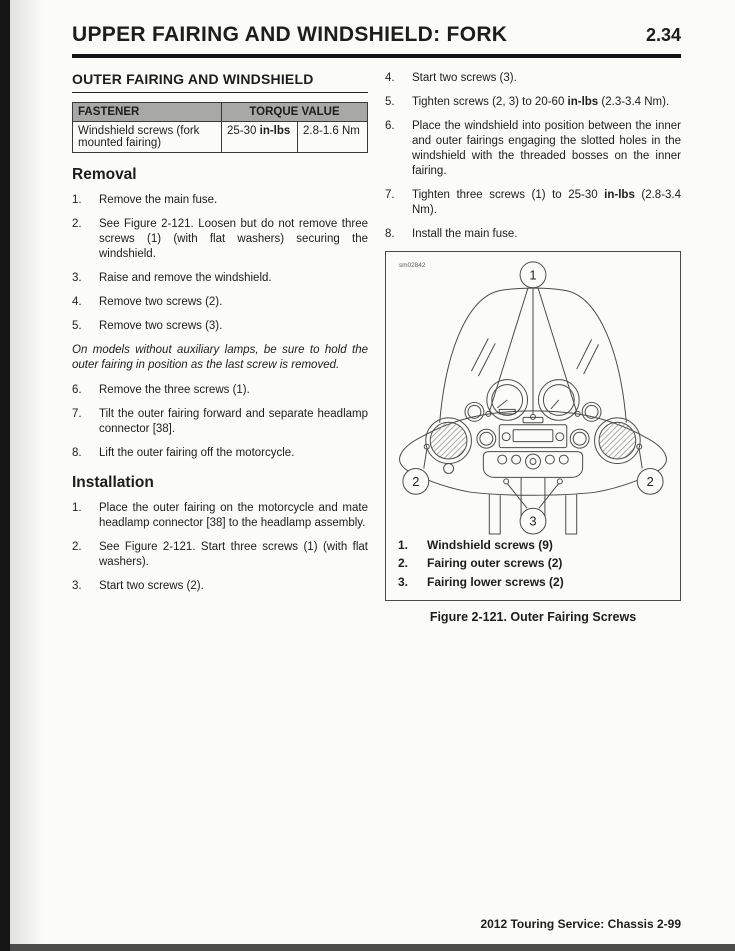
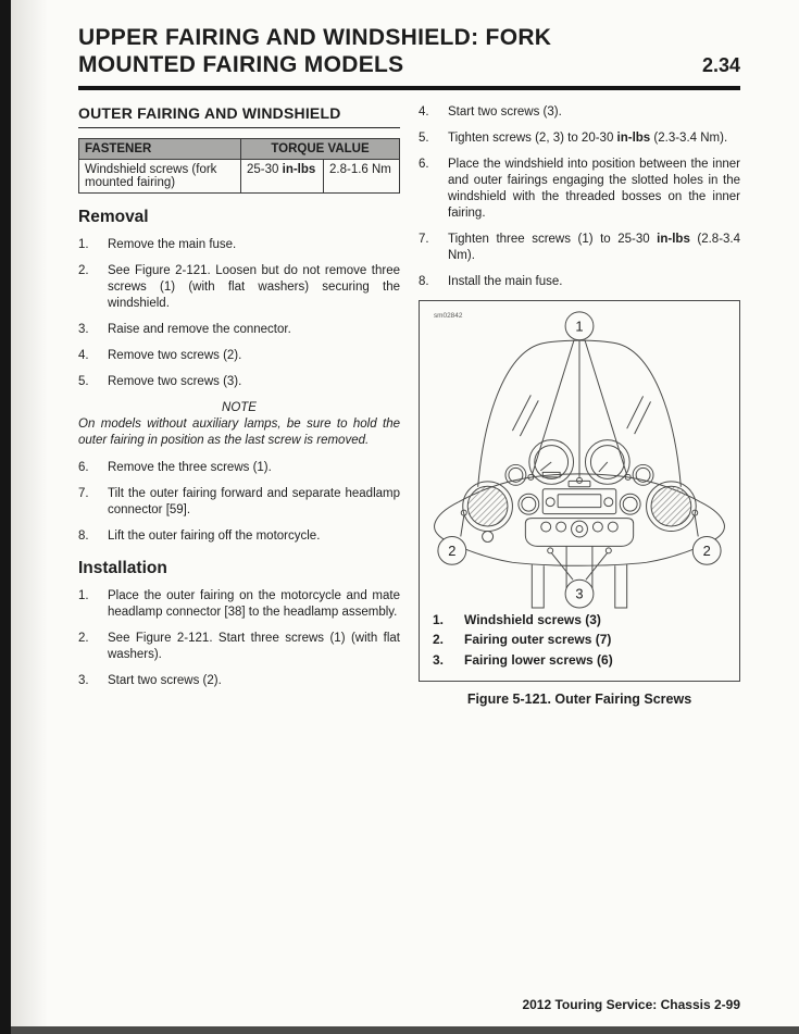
  UPPER FAIRING AND WINDSHIELD: FORK
+ MOUNTED FAIRING MODELS
  2.34
  OUTER FAIRING AND WINDSHIELD
  FASTENER	TORQUE VALUE
  Windshield screws (fork mounted fairing)	25-30 in-lbs	2.8-1.6 Nm
  Removal
  1.
  Remove the main fuse.
  2.
  See Figure 2-121. Loosen but do not remove three screws (1) (with flat washers) securing the windshield.
  3.
- Raise and remove the windshield.
+ Raise and remove the connector.
  4.
  Remove two screws (2).
  5.
  Remove two screws (3).
+ NOTE
  On models without auxiliary lamps, be sure to hold the outer fairing in position as the last screw is removed.
  6.
  Remove the three screws (1).
  7.
- Tilt the outer fairing forward and separate headlamp connector [38].
+ Tilt the outer fairing forward and separate headlamp connector [59].
  8.
  Lift the outer fairing off the motorcycle.
  Installation
  1.
  Place the outer fairing on the motorcycle and mate headlamp connector [38] to the headlamp assembly.
  2.
  See Figure 2-121. Start three screws (1) (with flat washers).
  3.
  Start two screws (2).
  4.
  Start two screws (3).
  5.
- Tighten screws (2, 3) to 20-60 in-lbs (2.3-3.4 Nm).
+ Tighten screws (2, 3) to 20-30 in-lbs (2.3-3.4 Nm).
  6.
  Place the windshield into position between the inner and outer fairings engaging the slotted holes in the windshield with the threaded bosses on the inner fairing.
  7.
  Tighten three screws (1) to 25-30 in-lbs (2.8-3.4 Nm).
  8.
  Install the main fuse.
  1
  2
  2
  3
  1.
- Windshield screws (9)
+ Windshield screws (3)
  2.
- Fairing outer screws (2)
+ Fairing outer screws (7)
  3.
- Fairing lower screws (2)
+ Fairing lower screws (6)
- Figure 2-121. Outer Fairing Screws
+ Figure 5-121. Outer Fairing Screws
  2012 Touring Service: Chassis 2-99
